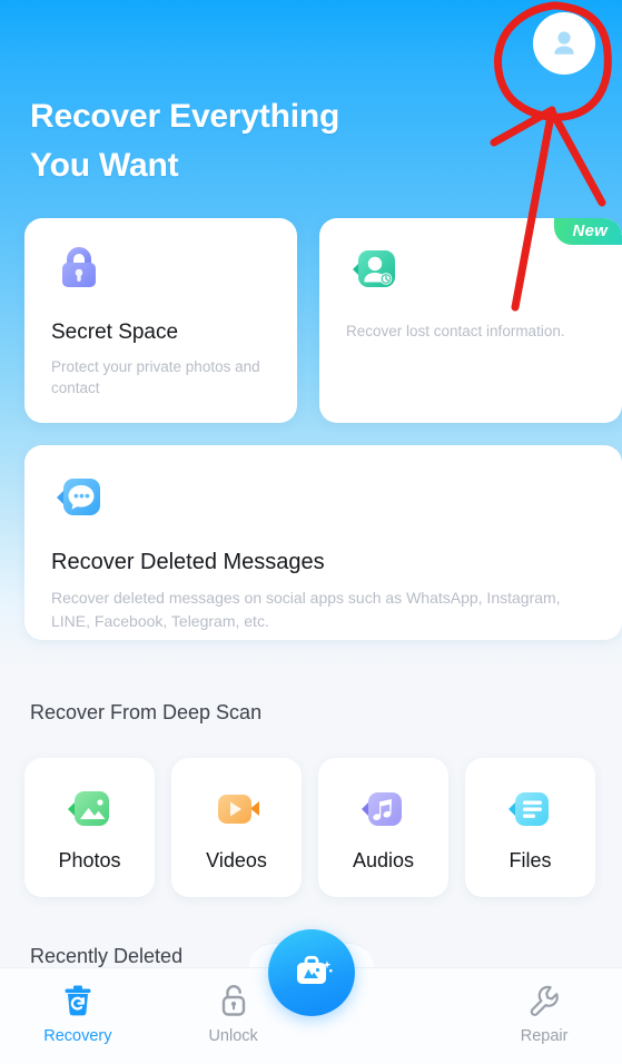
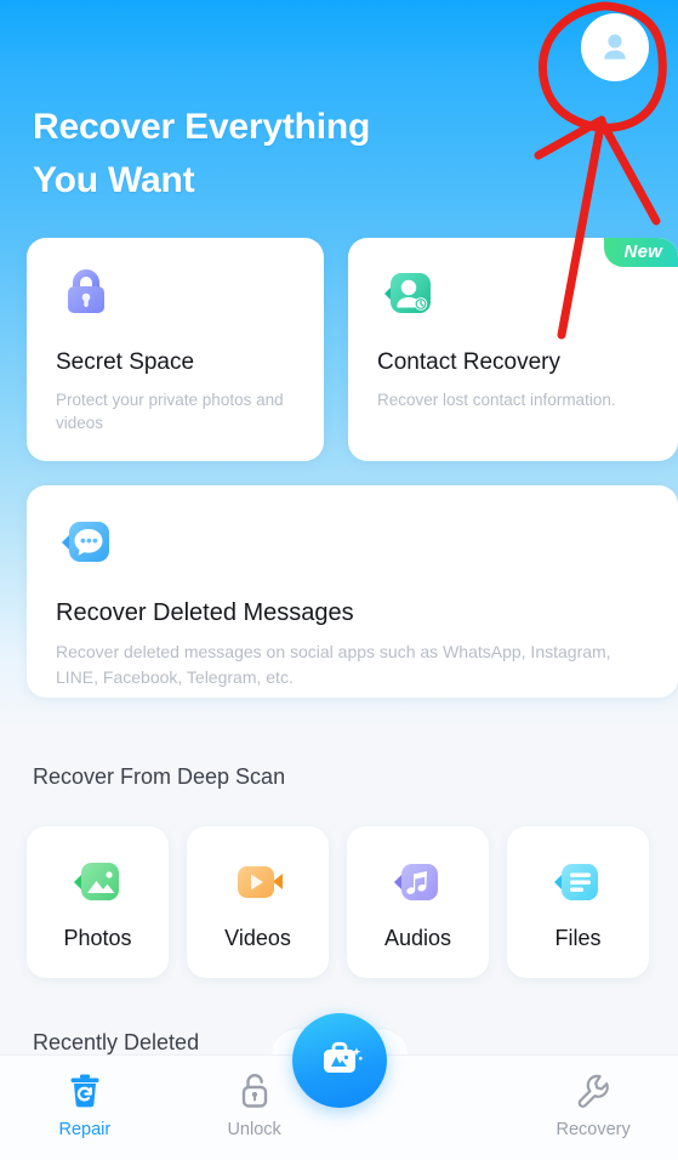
  Recover Everything
  You Want
  Secret Space
- Protect your private photos and contact
+ Protect your private photos and videos
  New
+ Contact Recovery
  Recover lost contact information.
  Recover Deleted Messages
  Recover deleted messages on social apps such as WhatsApp, Instagram, LINE, Facebook, Telegram, etc.
  Recover From Deep Scan
  Photos
  Videos
  Audios
  Files
  Recently Deleted
- Recovery
+ Repair
  Unlock
- Repair
+ Recovery
